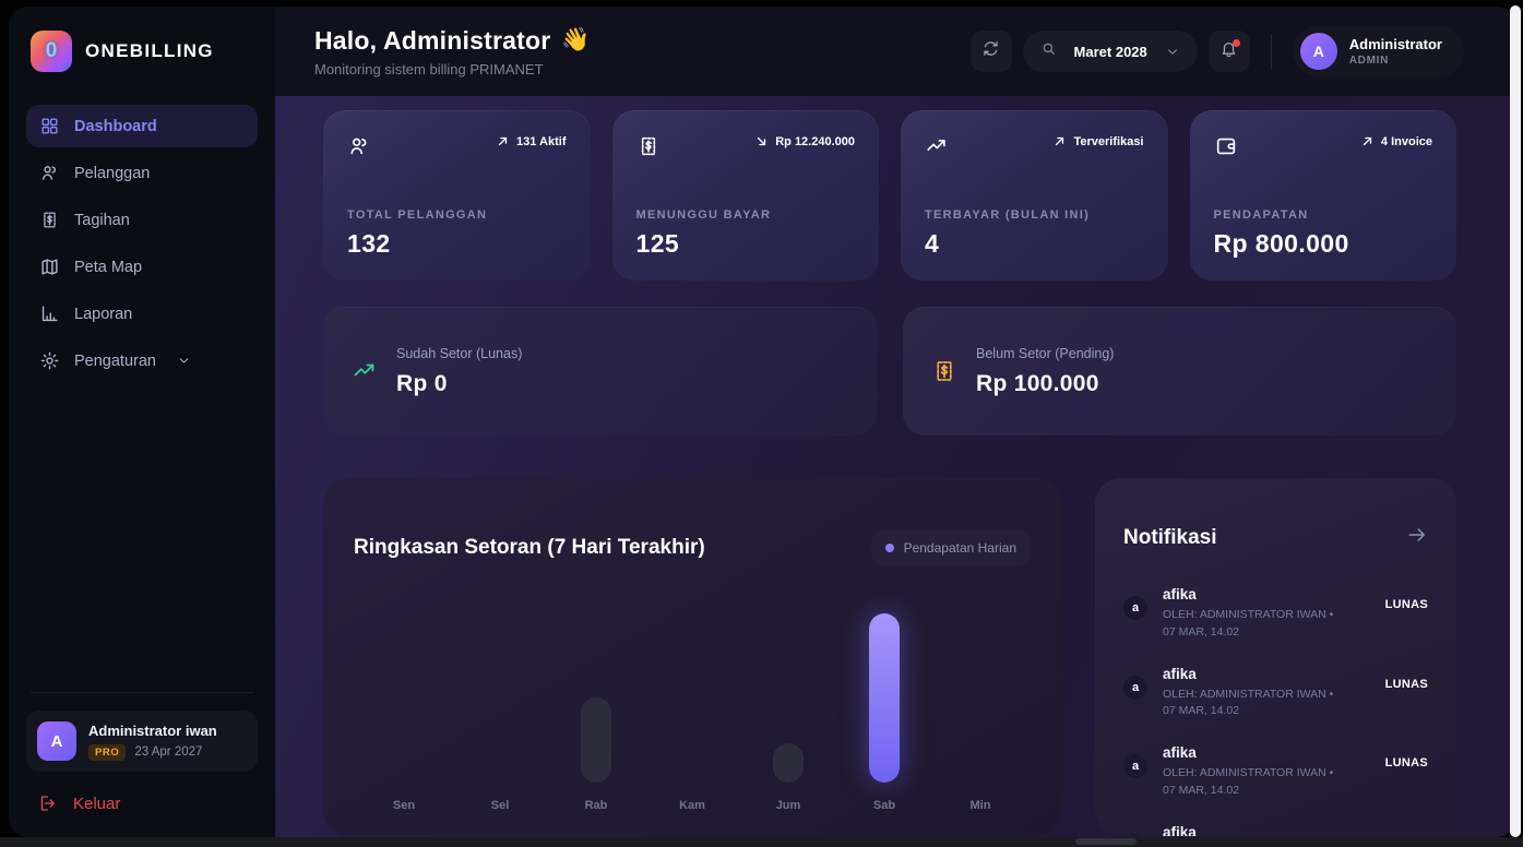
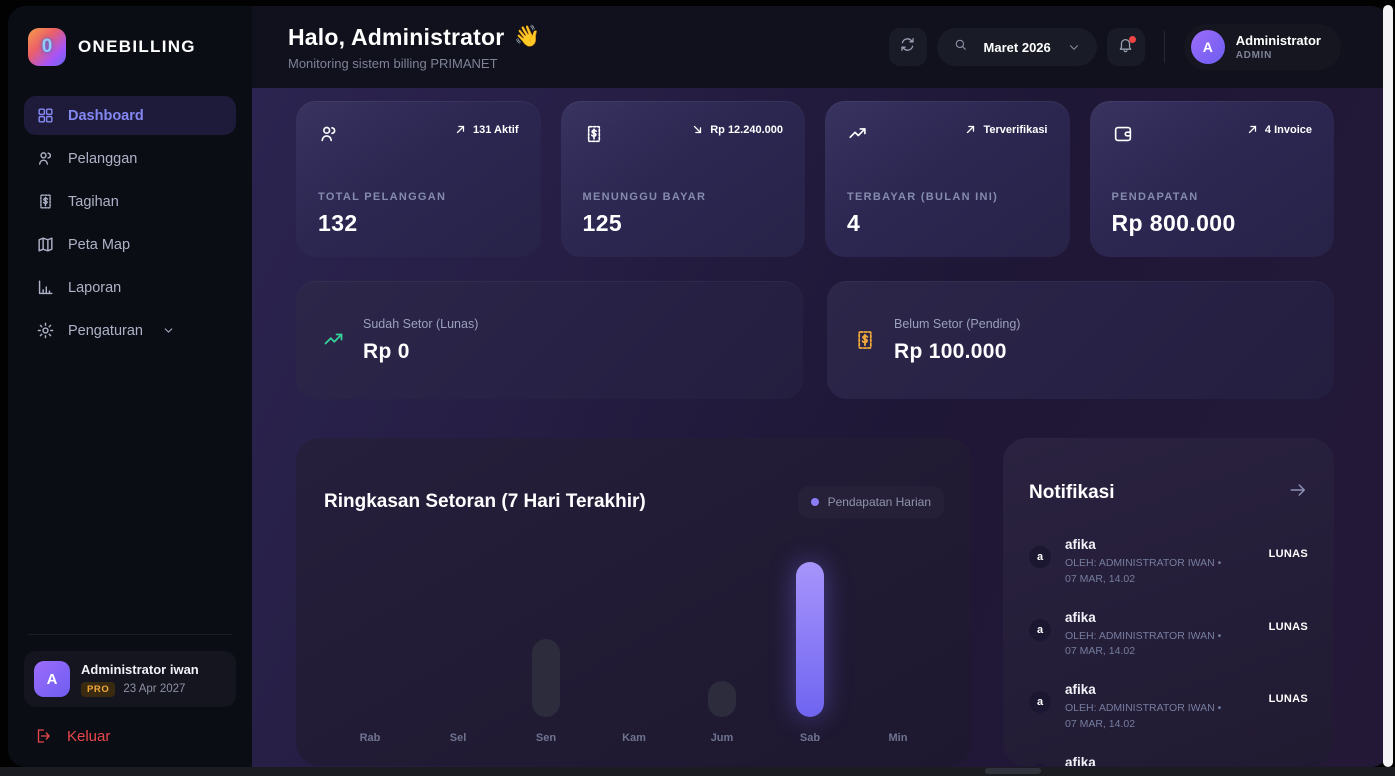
  0
  ONEBILLING
  Dashboard
  Pelanggan
  Tagihan
  Peta Map
  Laporan
  Pengaturan
  A
  Administrator iwan
  PRO
  23 Apr 2027
  Keluar
  Halo, Administrator
  👋
  Monitoring sistem billing PRIMANET
- Maret 2028
+ Maret 2026
  A
  Administrator
  ADMIN
  131 Aktif
  TOTAL PELANGGAN
  132
  Rp 12.240.000
  MENUNGGU BAYAR
  125
  Terverifikasi
  TERBAYAR (BULAN INI)
  4
  4 Invoice
  PENDAPATAN
  Rp 800.000
  Sudah Setor (Lunas)
  Rp 0
  Belum Setor (Pending)
  Rp 100.000
  Ringkasan Setoran (7 Hari Terakhir)
  Pendapatan Harian
- Sen
+ Rab
  Sel
- Rab
+ Sen
  Kam
  Jum
  Sab
  Min
  Notifikasi
  a
  afika
  OLEH: ADMINISTRATOR IWAN • 07 MAR, 14.02
  LUNAS
  a
  afika
  OLEH: ADMINISTRATOR IWAN • 07 MAR, 14.02
  LUNAS
  a
  afika
  OLEH: ADMINISTRATOR IWAN • 07 MAR, 14.02
  LUNAS
  afika
